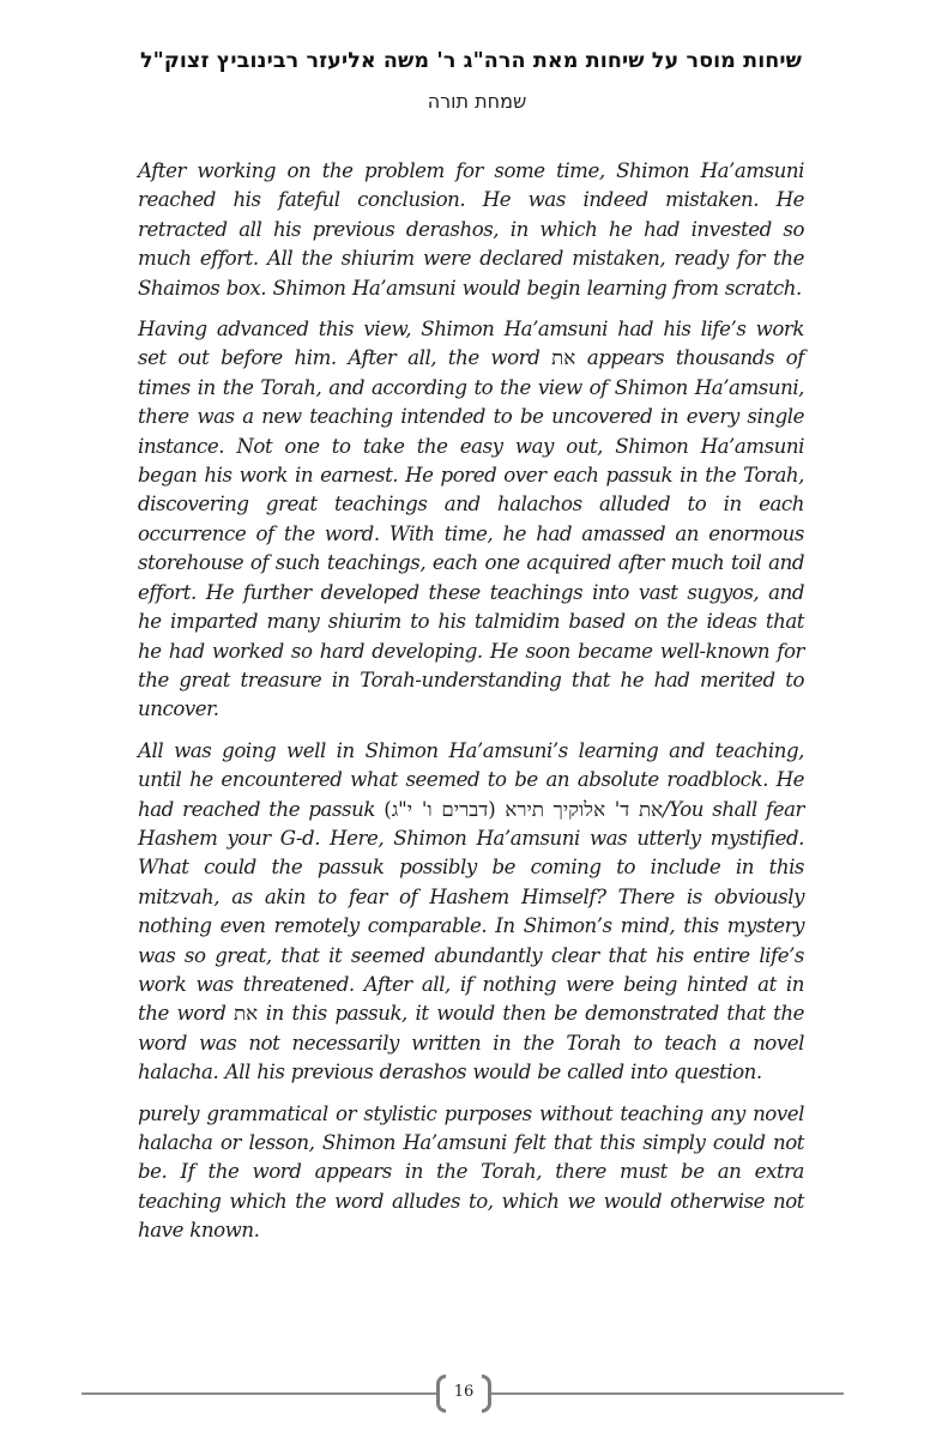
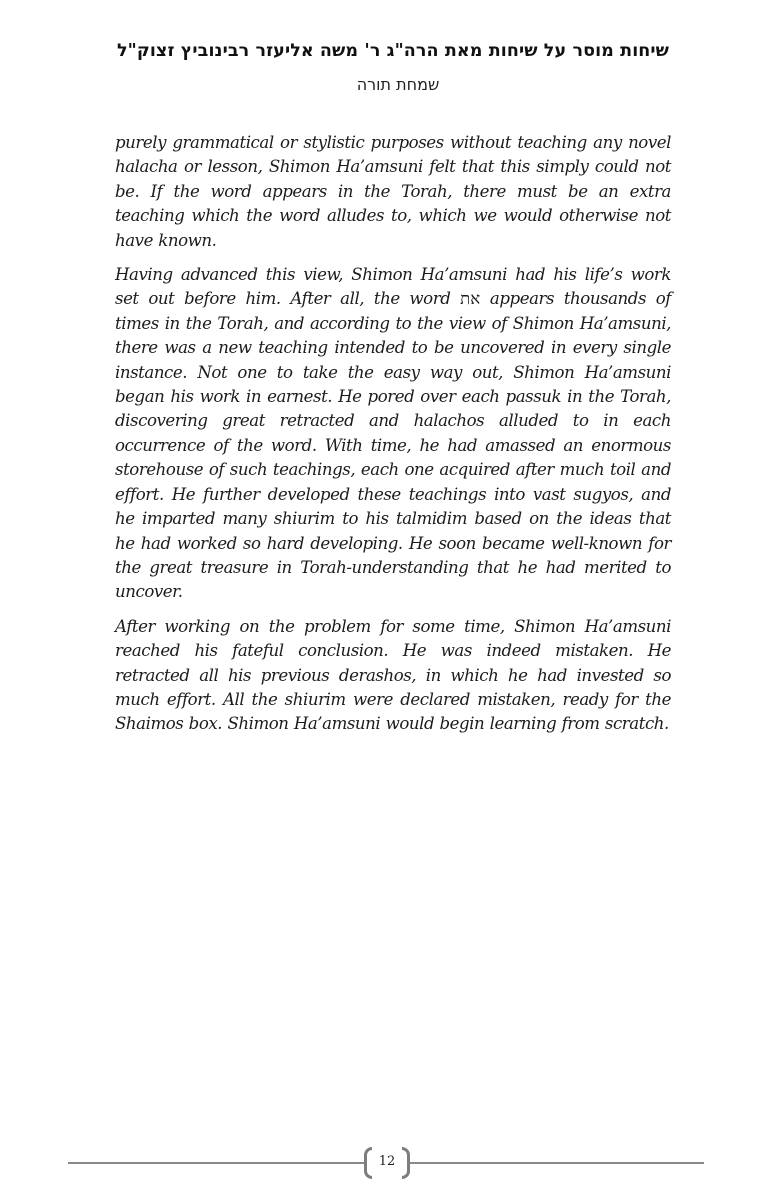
  שיחות מוסר על שיחות מאת הרה"ג ר' משה אליעזר רבינוביץ זצוק"ל
  שמחת תורה
- After working on the problem for some time, Shimon Ha’amsuni reached his fateful conclusion. He was indeed mistaken. He retracted all his previous derashos, in which he had invested so much effort. All the shiurim were declared mistaken, ready for the Shaimos box. Shimon Ha’amsuni would begin learning from scratch.
+ purely grammatical or stylistic purposes without teaching any novel halacha or lesson, Shimon Ha’amsuni felt that this simply could not be. If the word appears in the Torah, there must be an extra teaching which the word alludes to, which we would otherwise not have known.
- Having advanced this view, Shimon Ha’amsuni had his life’s work set out before him. After all, the word את appears thousands of times in the Torah, and according to the view of Shimon Ha’amsuni, there was a new teaching intended to be uncovered in every single instance. Not one to take the easy way out, Shimon Ha’amsuni began his work in earnest. He pored over each passuk in the Torah, discovering great teachings and halachos alluded to in each occurrence of the word. With time, he had amassed an enormous storehouse of such teachings, each one acquired after much toil and effort. He further developed these teachings into vast sugyos, and he imparted many shiurim to his talmidim based on the ideas that he had worked so hard developing. He soon became well-known for the great treasure in Torah-understanding that he had merited to uncover.
+ Having advanced this view, Shimon Ha’amsuni had his life’s work set out before him. After all, the word את appears thousands of times in the Torah, and according to the view of Shimon Ha’amsuni, there was a new teaching intended to be uncovered in every single instance. Not one to take the easy way out, Shimon Ha’amsuni began his work in earnest. He pored over each passuk in the Torah, discovering great retracted and halachos alluded to in each occurrence of the word. With time, he had amassed an enormous storehouse of such teachings, each one acquired after much toil and effort. He further developed these teachings into vast sugyos, and he imparted many shiurim to his talmidim based on the ideas that he had worked so hard developing. He soon became well-known for the great treasure in Torah-understanding that he had merited to uncover.
- All was going well in Shimon Ha’amsuni’s learning and teaching, until he encountered what seemed to be an absolute roadblock. He had reached the passuk את ד' אלוקיך תירא (דברים ו' י"ג) /You shall fear Hashem your G-d. Here, Shimon Ha’amsuni was utterly mystified. What could the passuk possibly be coming to include in this mitzvah, as akin to fear of Hashem Himself? There is obviously nothing even remotely comparable. In Shimon’s mind, this mystery was so great, that it seemed abundantly clear that his entire life’s work was threatened. After all, if nothing were being hinted at in the word את in this passuk, it would then be demonstrated that the word was not necessarily written in the Torah to teach a novel halacha. All his previous derashos would be called into question.
- purely grammatical or stylistic purposes without teaching any novel halacha or lesson, Shimon Ha’amsuni felt that this simply could not be. If the word appears in the Torah, there must be an extra teaching which the word alludes to, which we would otherwise not have known.
+ After working on the problem for some time, Shimon Ha’amsuni reached his fateful conclusion. He was indeed mistaken. He retracted all his previous derashos, in which he had invested so much effort. All the shiurim were declared mistaken, ready for the Shaimos box. Shimon Ha’amsuni would begin learning from scratch.
- 16
+ 12
